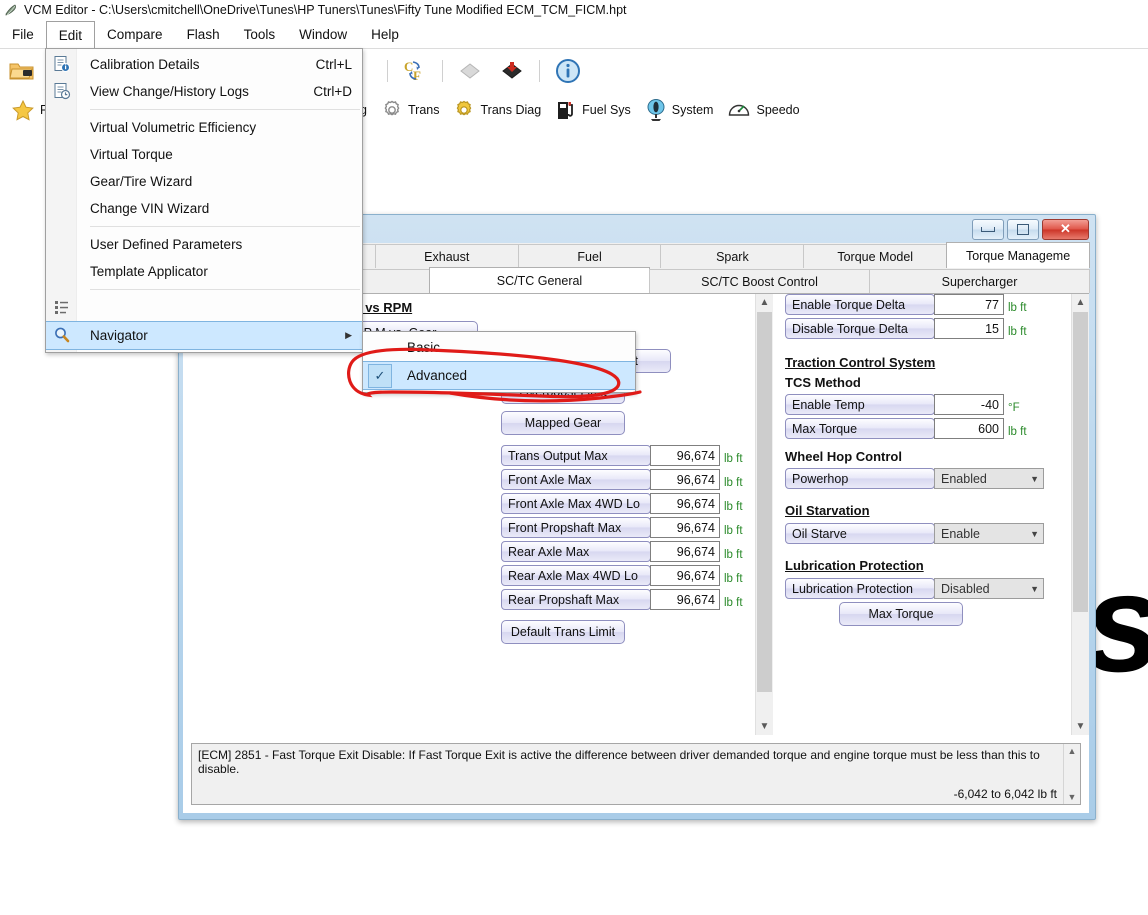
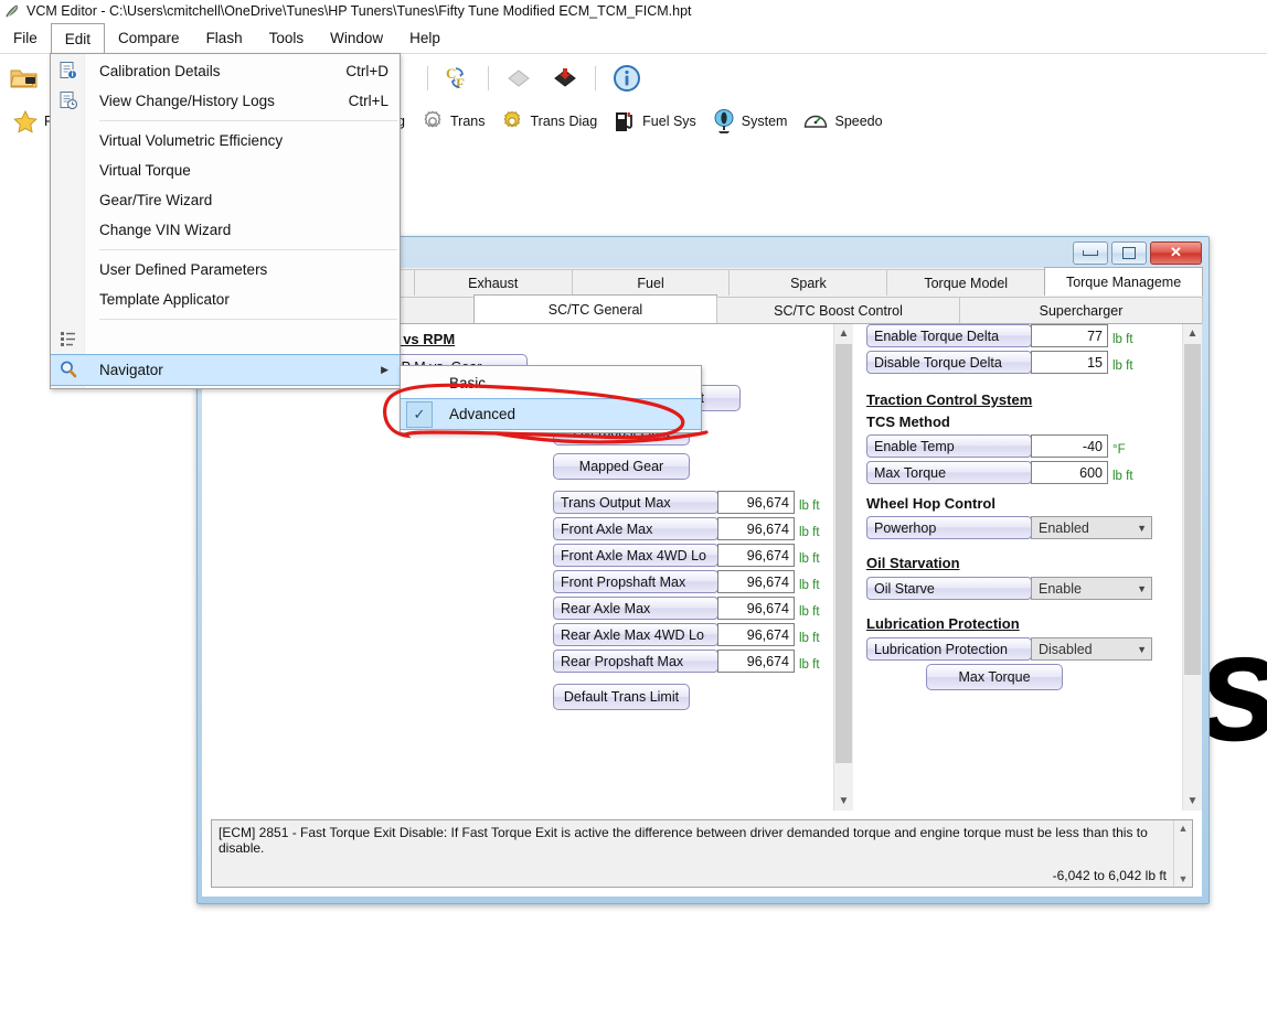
  VCM Editor - C:\Users\cmitchell\OneDrive\Tunes\HP Tuners\Tunes\Fifty Tune Modified ECM_TCM_FICM.hpt
  File
  Edit
  Compare
  Flash
  Tools
  Window
  Help
  C
  F
  Trans
  Trans Diag
  Fuel Sys
  System
  Speedo
  ✕
  Exhaust
  Fuel
  Spark
  Torque Model
  Torque Manageme
  SC/TC General
  SC/TC Boost Control
  Supercharger
  Mapped Gear
  Trans Output Max
  96,674
  lb ft
  Front Axle Max
  96,674
  lb ft
  Front Axle Max 4WD Lo
  96,674
  lb ft
  Front Propshaft Max
  96,674
  lb ft
  Rear Axle Max
  96,674
  lb ft
  Rear Axle Max 4WD Lo
  96,674
  lb ft
  Rear Propshaft Max
  96,674
  lb ft
  Default Trans Limit
  ▲
  ▼
  Enable Torque Delta
  77
  lb ft
  Disable Torque Delta
  15
  lb ft
  Traction Control System
  TCS Method
  Enable Temp
  -40
  °F
  Max Torque
  600
  lb ft
  Wheel Hop Control
  Powerhop
  Enabled
  ▼
  Oil Starvation
  Oil Starve
  Enable
  ▼
  Lubrication Protection
  Lubrication Protection
  Disabled
  ▼
  Max Torque
  ▲
  ▼
  [ECM] 2851 - Fast Torque Exit Disable: If Fast Torque Exit is active the difference between driver demanded torque and engine torque must be less than this to disable.
  -6,042 to 6,042 lb ft
  ▲
  ▼
  Calibration Details
- Ctrl+L
+ Ctrl+D
  View Change/History Logs
- Ctrl+D
+ Ctrl+L
  Virtual Volumetric Efficiency
  Virtual Torque
  Gear/Tire Wizard
  Change VIN Wizard
  User Defined Parameters
  Template Applicator
  Navigator
  ▶
  Basic
  ✓
  Advanced
